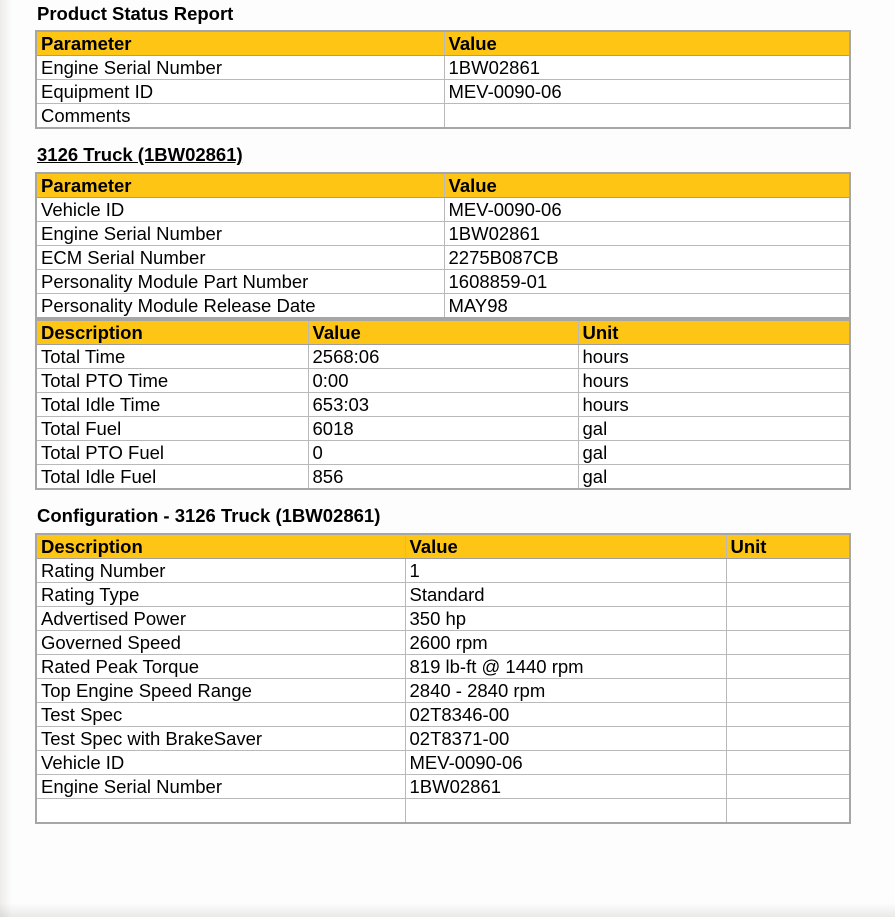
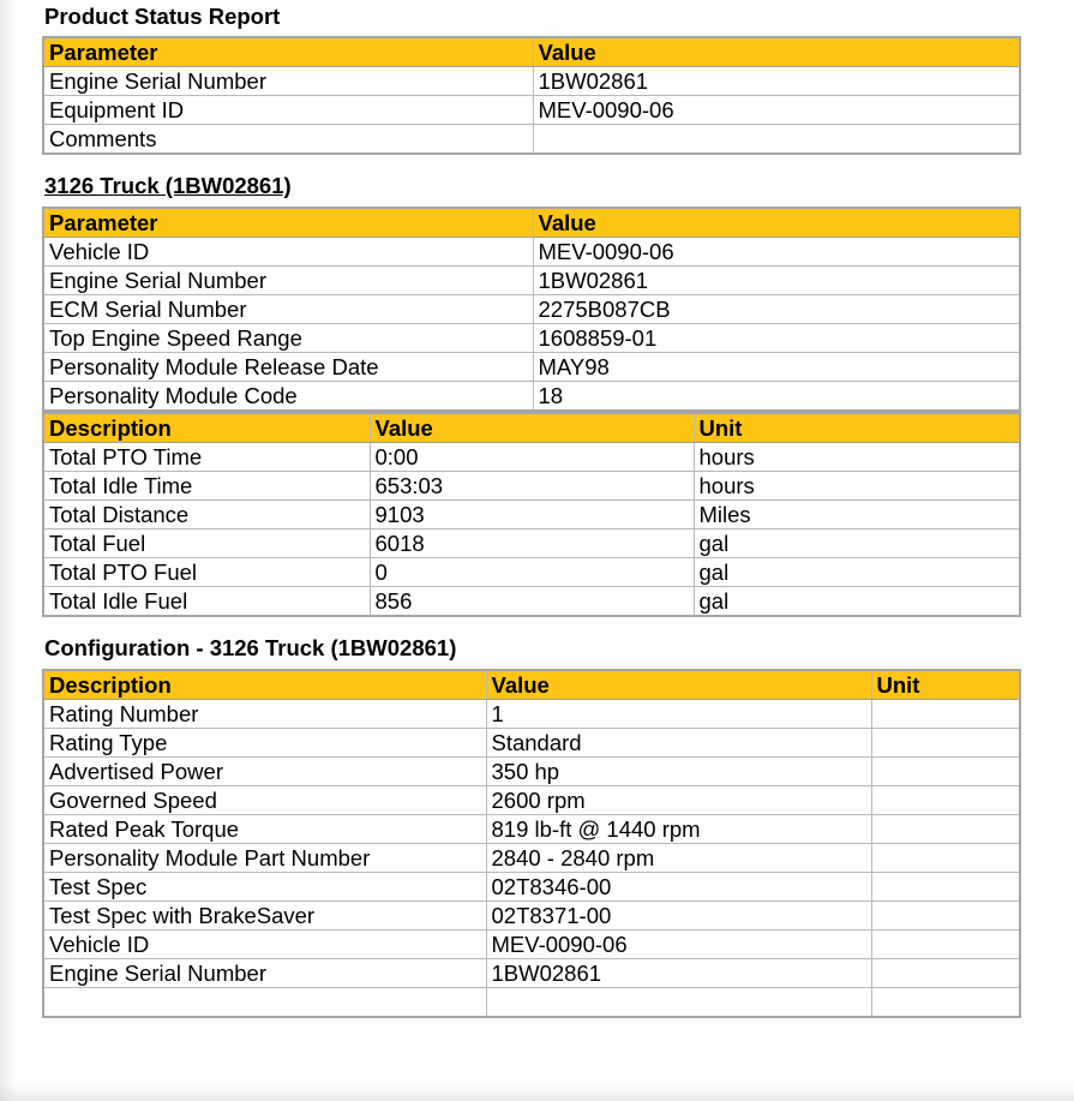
  Product Status Report
  Parameter	Value
  Engine Serial Number	1BW02861
  Equipment ID	MEV-0090-06
  Comments
  3126 Truck (1BW02861)
  Parameter	Value
  Vehicle ID	MEV-0090-06
  Engine Serial Number	1BW02861
  ECM Serial Number	2275B087CB
- Personality Module Part Number	1608859-01
+ Top Engine Speed Range	1608859-01
  Personality Module Release Date	MAY98
+ Personality Module Code	18
  Description	Value	Unit
- Total Time	2568:06	hours
  Total PTO Time	0:00	hours
  Total Idle Time	653:03	hours
+ Total Distance	9103	Miles
  Total Fuel	6018	gal
  Total PTO Fuel	0	gal
  Total Idle Fuel	856	gal
  Configuration - 3126 Truck (1BW02861)
  Description	Value	Unit
  Rating Number	1
  Rating Type	Standard
  Advertised Power	350 hp
  Governed Speed	2600 rpm
  Rated Peak Torque	819 lb-ft @ 1440 rpm
- Top Engine Speed Range	2840 - 2840 rpm
+ Personality Module Part Number	2840 - 2840 rpm
  Test Spec	02T8346-00
  Test Spec with BrakeSaver	02T8371-00
  Vehicle ID	MEV-0090-06
  Engine Serial Number	1BW02861
